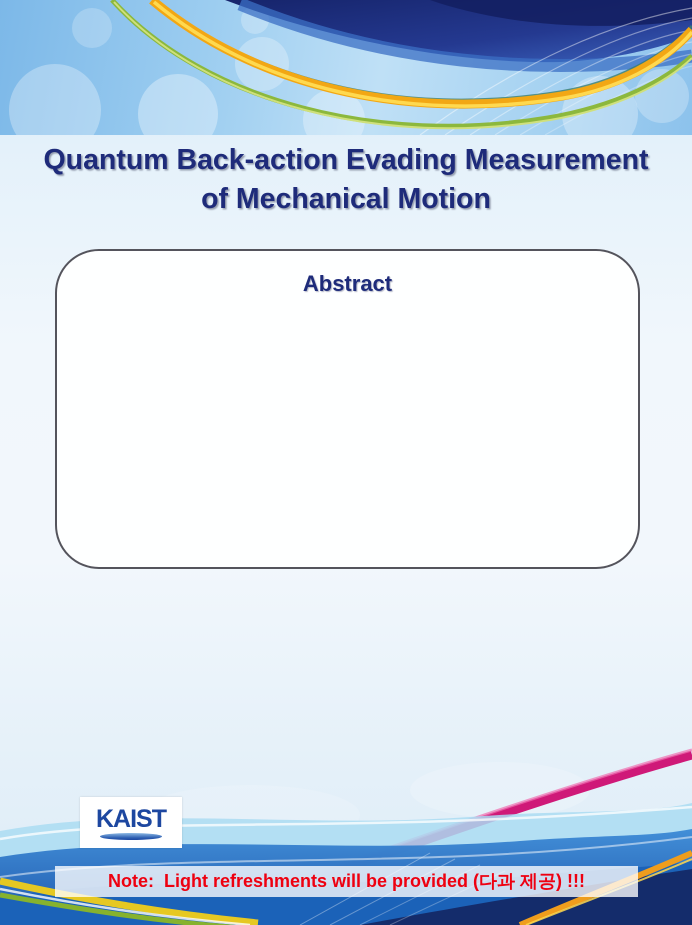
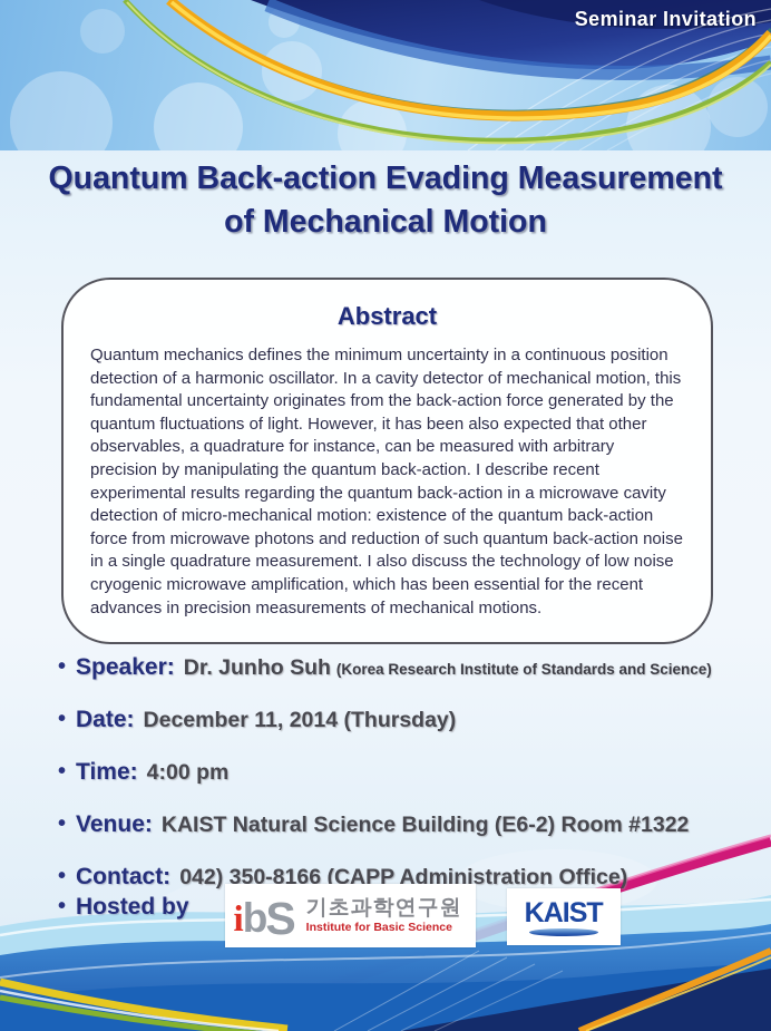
+ Seminar Invitation
  Quantum Back-action Evading Measurement
  of Mechanical Motion
  Abstract
+ Quantum mechanics defines the minimum uncertainty in a continuous position detection of a harmonic oscillator. In a cavity detector of mechanical motion, this fundamental uncertainty originates from the back-action force generated by the quantum fluctuations of light. However, it has been also expected that other observables, a quadrature for instance, can be measured with arbitrary precision by manipulating the quantum back-action. I describe recent experimental results regarding the quantum back-action in a microwave cavity detection of micro-mechanical motion: existence of the quantum back-action force from microwave photons and reduction of such quantum back-action noise in a single quadrature measurement. I also discuss the technology of low noise cryogenic microwave amplification, which has been essential for the recent advances in precision measurements of mechanical motions.
+ • Speaker: Dr. Junho Suh (Korea Research Institute of Standards and Science)
+ • Date: December 11, 2014 (Thursday)
+ • Time: 4:00 pm
+ • Venue: KAIST Natural Science Building (E6-2) Room #1322
+ • Contact: 042) 350-8166 (CAPP Administration Office)
+ • Hosted by
+ i
+ b
+ S
+ 기초과학연구원
+ Institute for Basic Science
  KAIST
- Note: Light refreshments will be provided (다과 제공) !!!
